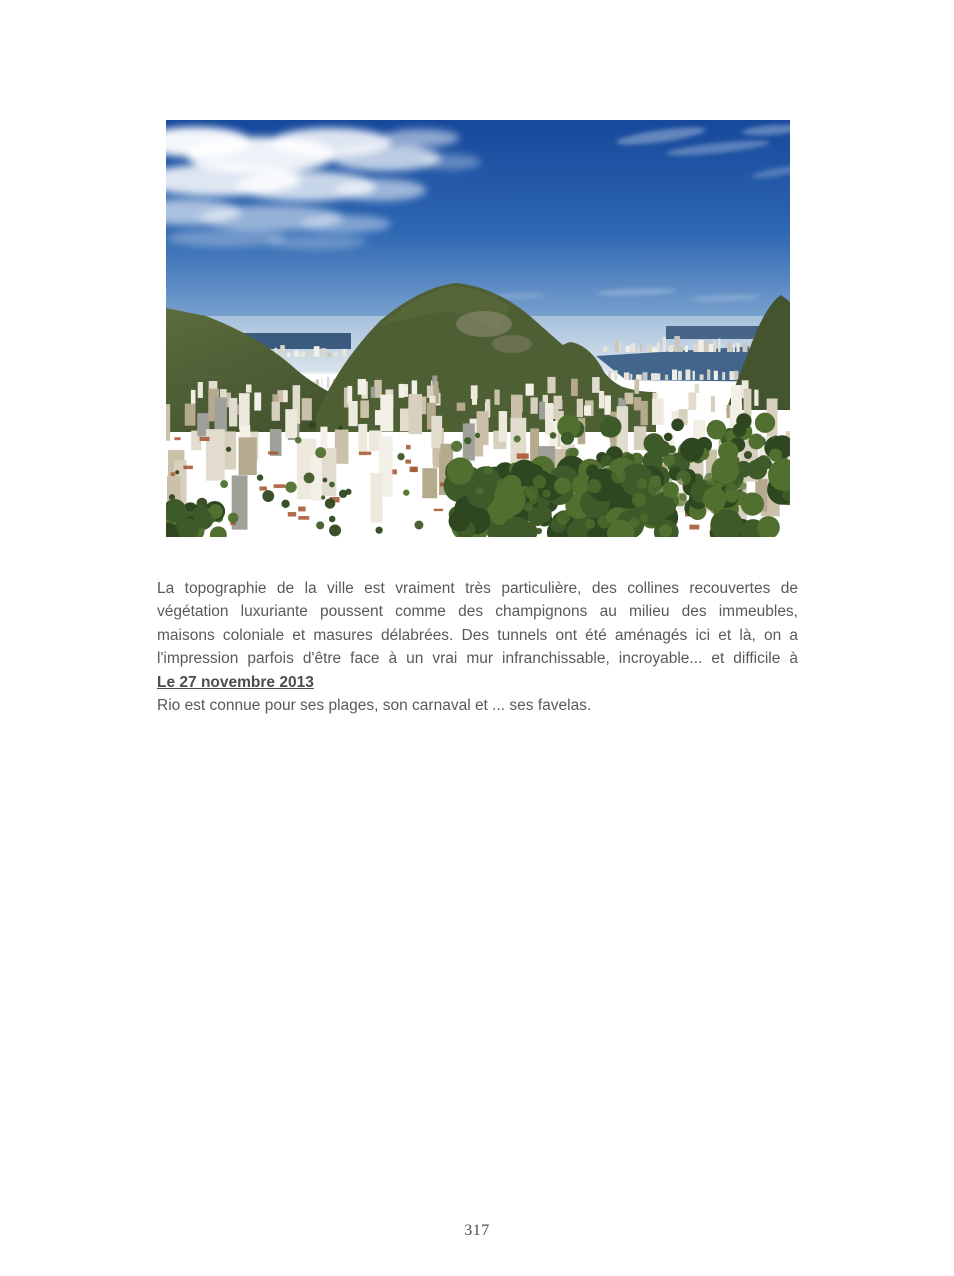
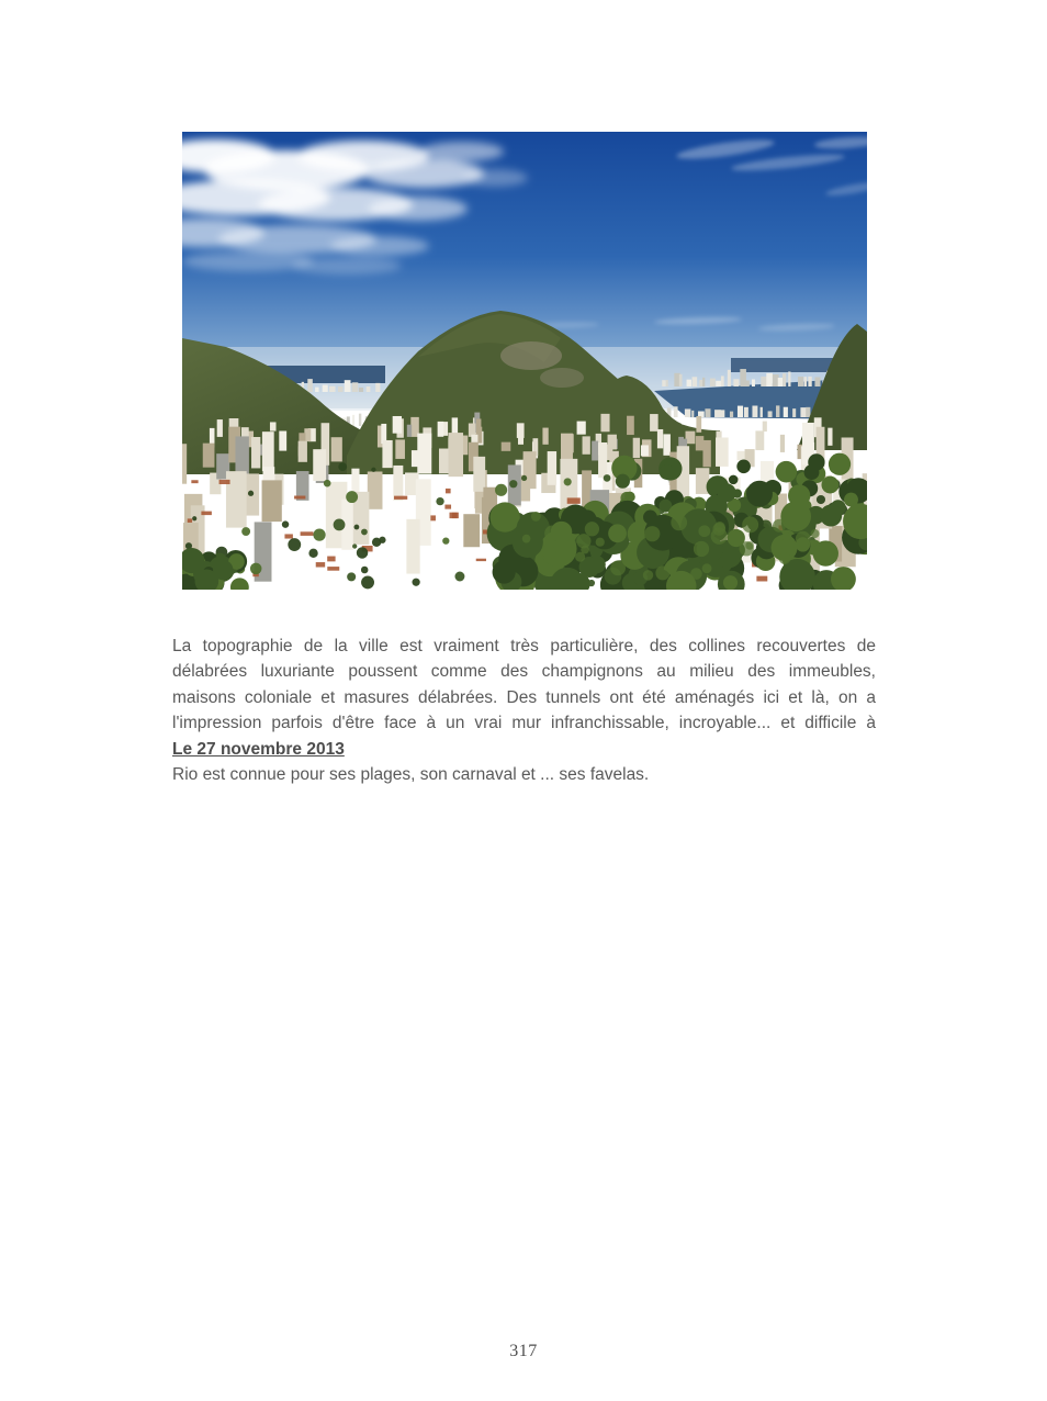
  La topographie de la ville est vraiment très particulière, des collines recouvertes de
- végétation luxuriante poussent comme des champignons au milieu des immeubles,
+ délabrées luxuriante poussent comme des champignons au milieu des immeubles,
  maisons coloniale et masures délabrées. Des tunnels ont été aménagés ici et là, on a
  l'impression parfois d'être face à un vrai mur infranchissable, incroyable... et difficile à
  Le 27 novembre 2013
  Rio est connue pour ses plages, son carnaval et ... ses favelas.
  317
